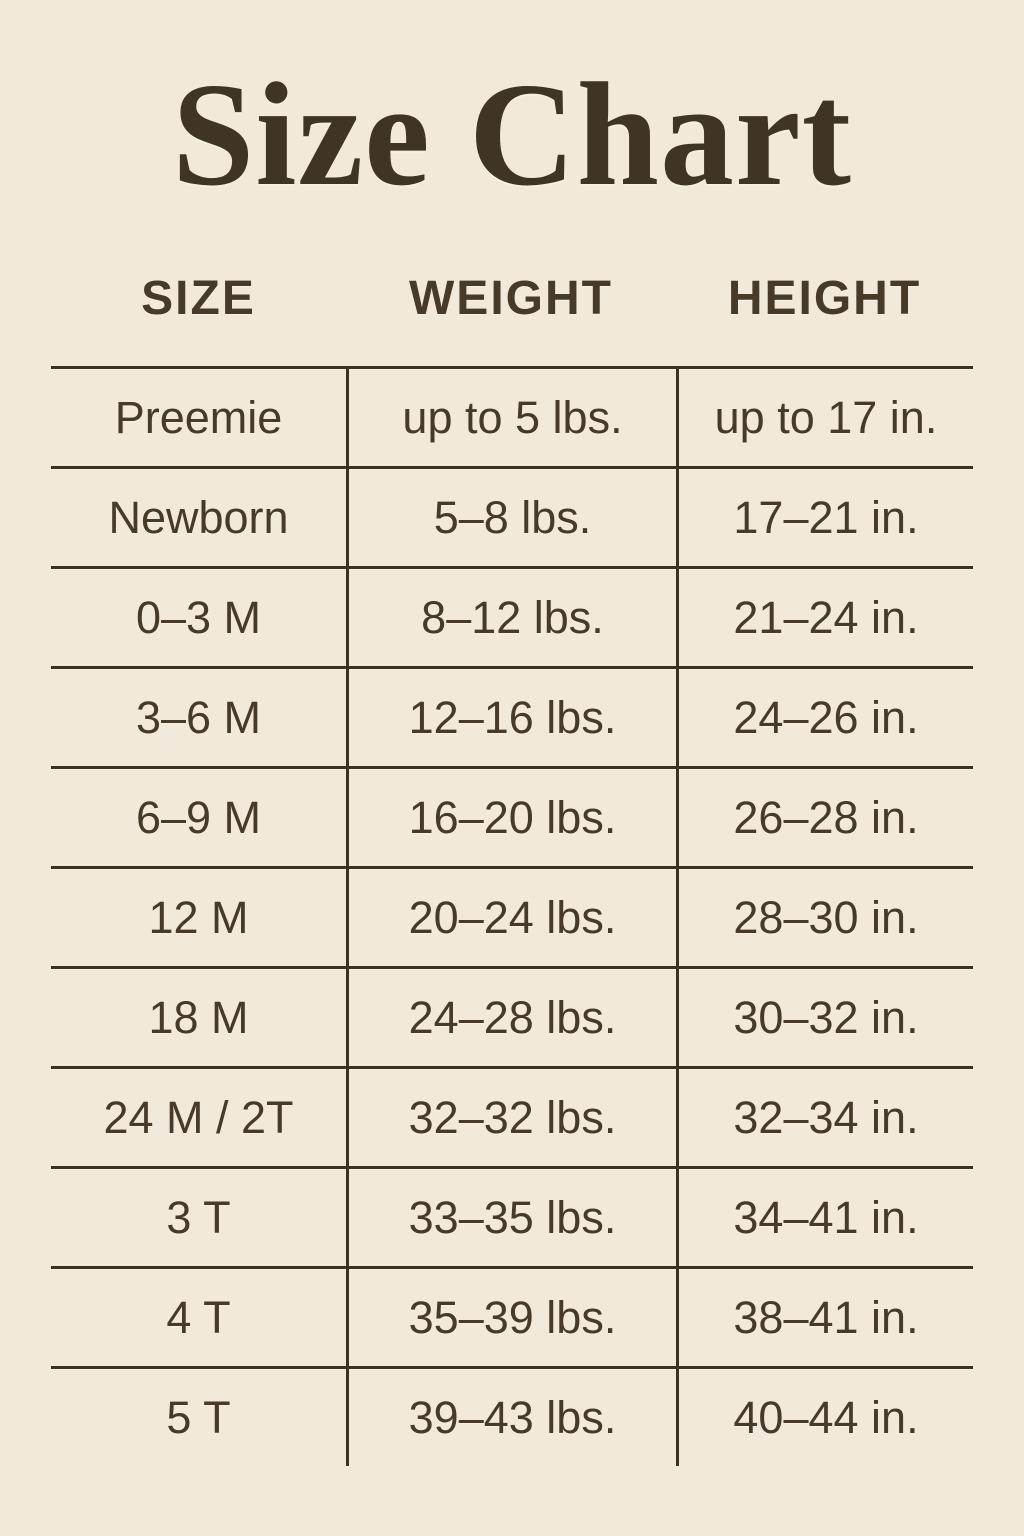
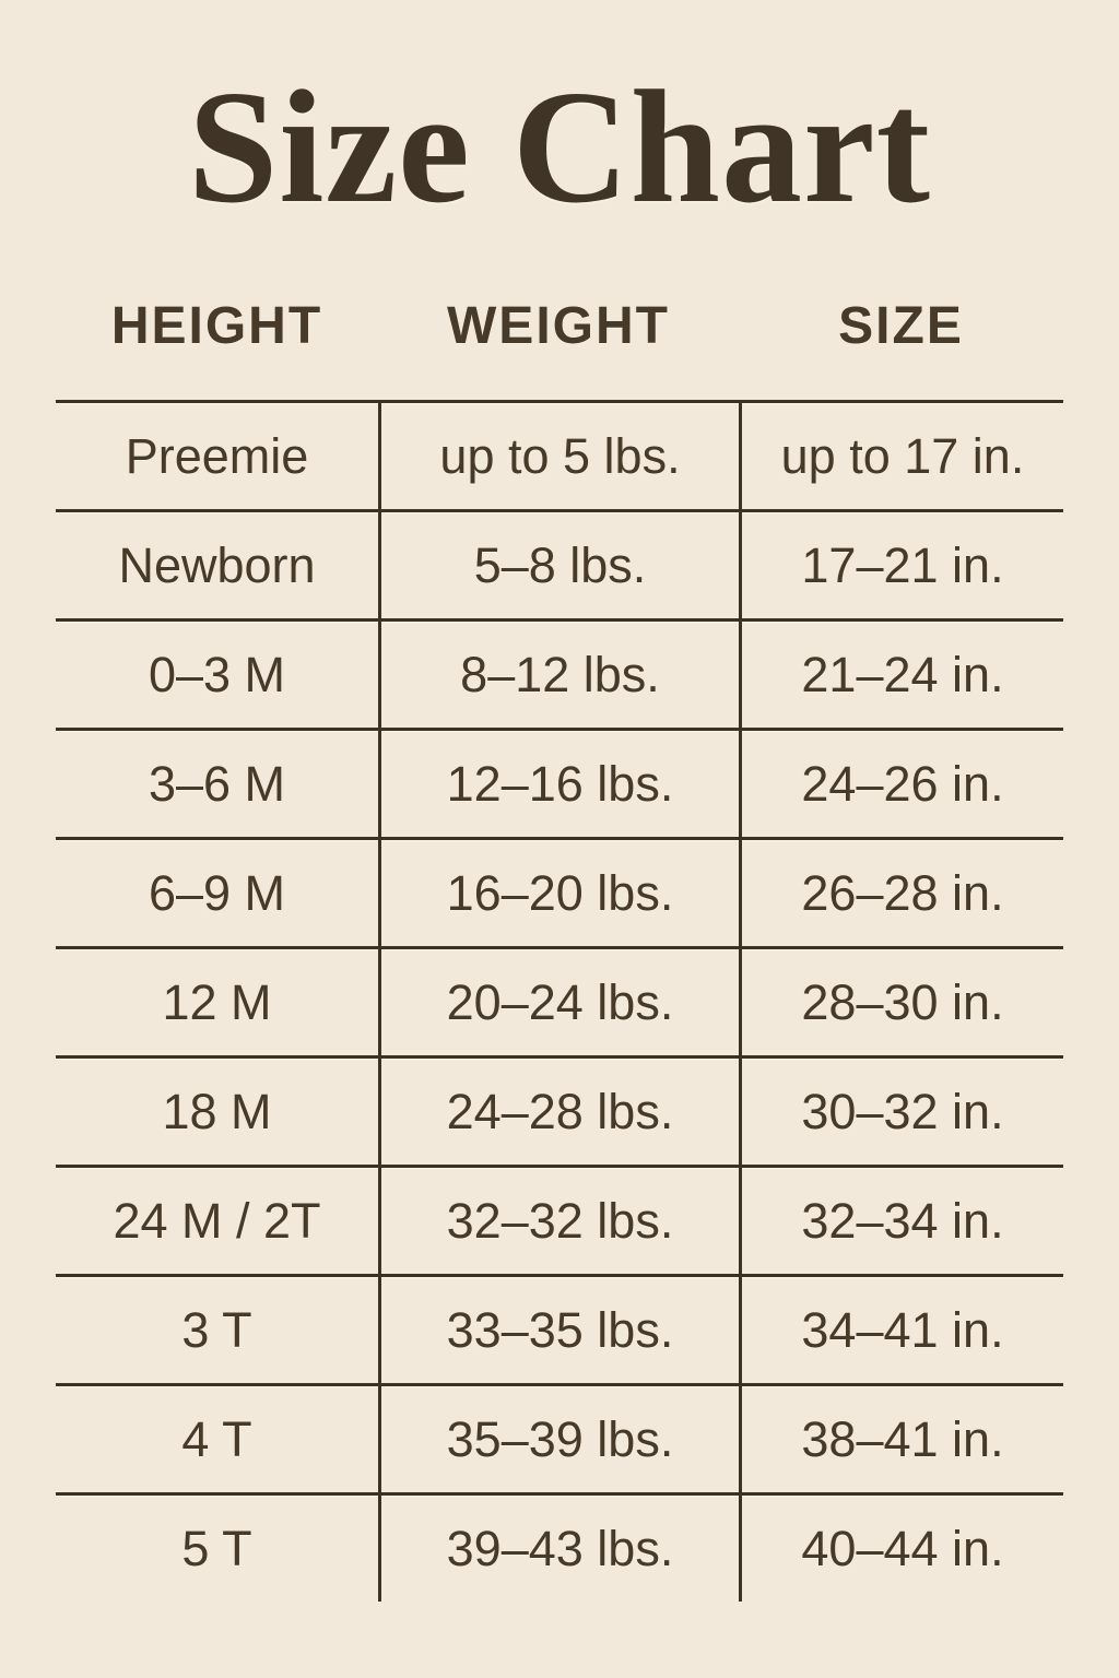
  Size Chart
- SIZE
+ HEIGHT
  WEIGHT
- HEIGHT
+ SIZE
  Preemie
  up to 5 lbs.
  up to 17 in.
  Newborn
  5–8 lbs.
  17–21 in.
  0–3 M
  8–12 lbs.
  21–24 in.
  3–6 M
  12–16 lbs.
  24–26 in.
  6–9 M
  16–20 lbs.
  26–28 in.
  12 M
  20–24 lbs.
  28–30 in.
  18 M
  24–28 lbs.
  30–32 in.
  24 M / 2T
  32–32 lbs.
  32–34 in.
  3 T
  33–35 lbs.
  34–41 in.
  4 T
  35–39 lbs.
  38–41 in.
  5 T
  39–43 lbs.
  40–44 in.
